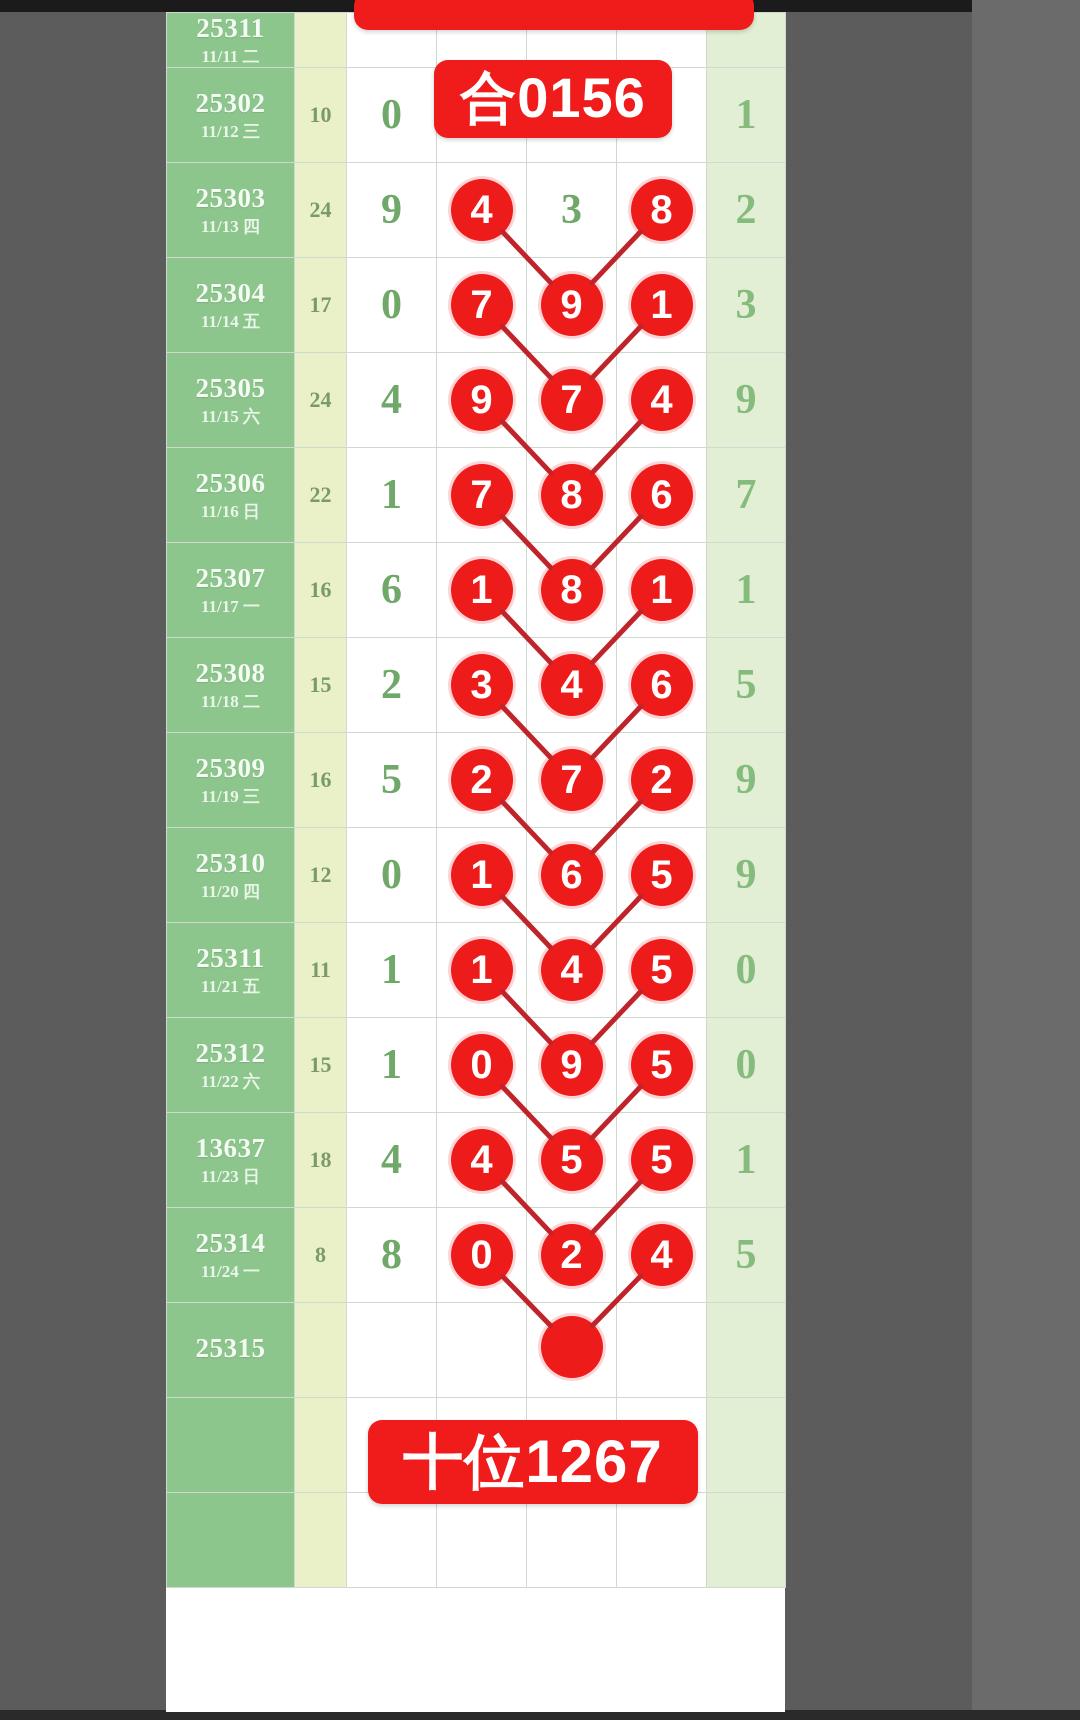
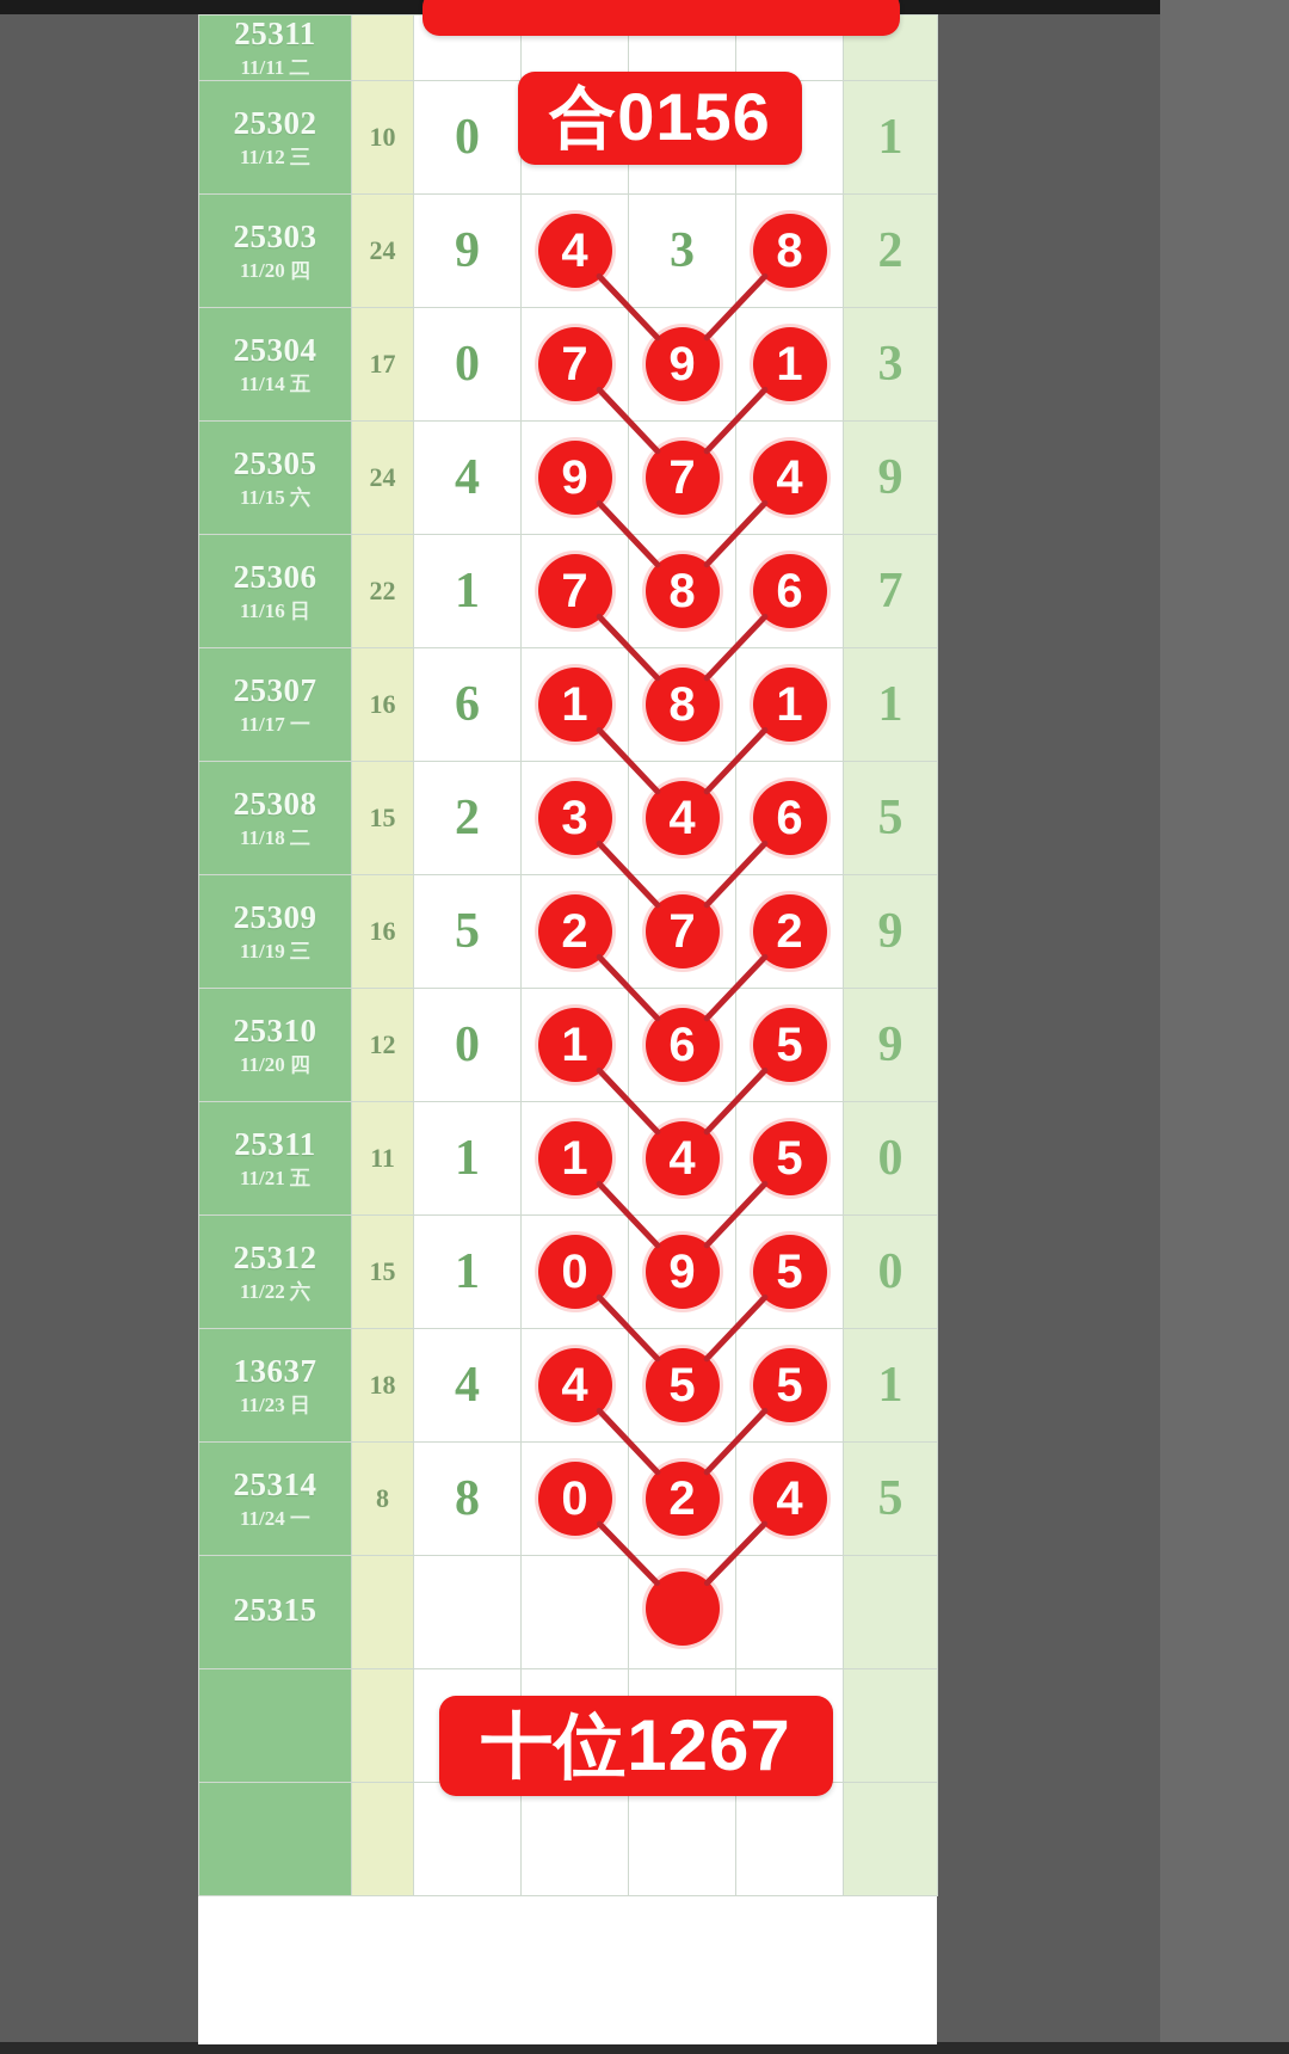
  2531111/11 二
  2530211/12 三	10	0				1
- 2530311/13 四	24	9	4	3	8	2
+ 2530311/20 四	24	9	4	3	8	2
  2530411/14 五	17	0	7	9	1	3
  2530511/15 六	24	4	9	7	4	9
  2530611/16 日	22	1	7	8	6	7
  2530711/17 一	16	6	1	8	1	1
  2530811/18 二	15	2	3	4	6	5
  2530911/19 三	16	5	2	7	2	9
  2531011/20 四	12	0	1	6	5	9
  2531111/21 五	11	1	1	4	5	0
  2531211/22 六	15	1	0	9	5	0
  1363711/23 日	18	4	4	5	5	1
  2531411/24 一	8	8	0	2	4	5
  25315
  合0156
  十位1267
